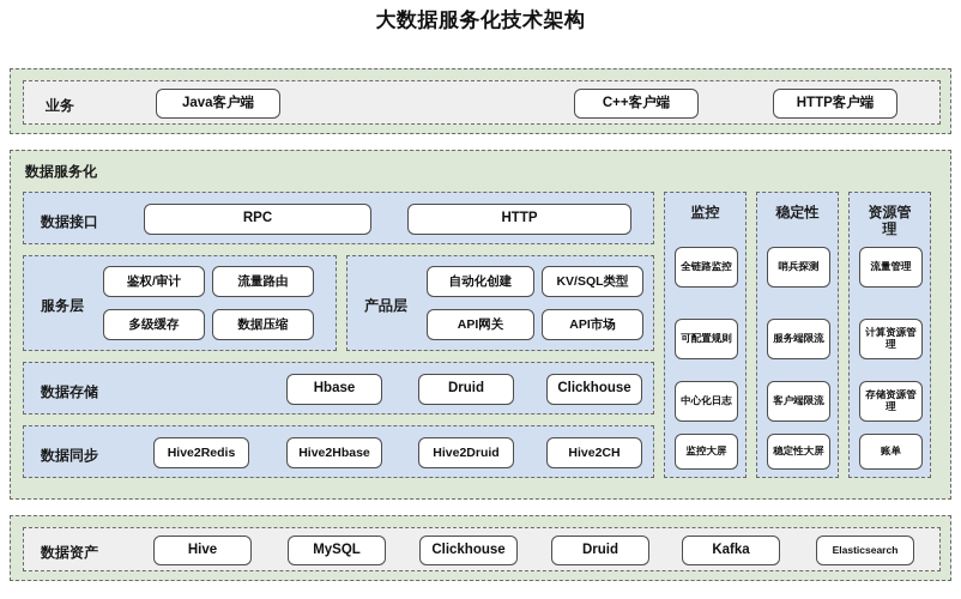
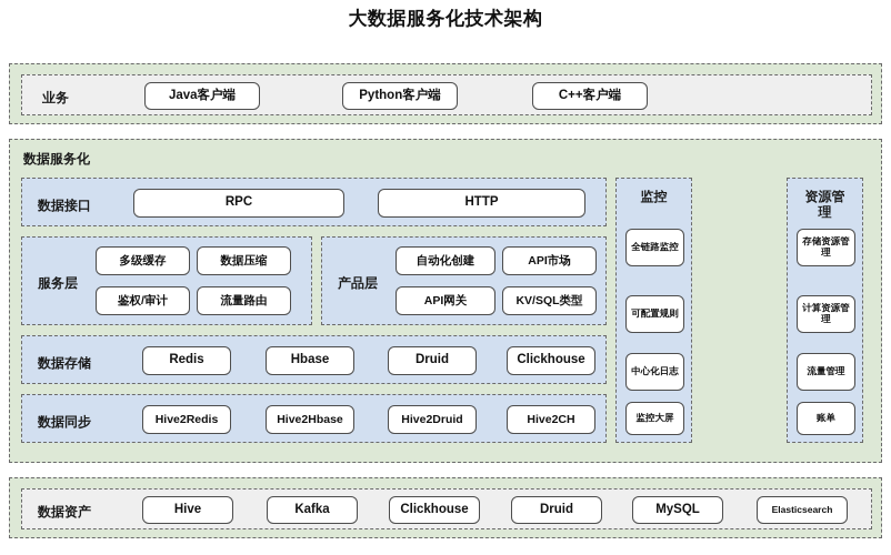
  大数据服务化技术架构
  业务
  Java客户端
+ Python客户端
  C++客户端
- HTTP客户端
  数据服务化
  数据接口
  RPC
  HTTP
  服务层
- 鉴权/审计
+ 多级缓存
- 流量路由
+ 数据压缩
- 多级缓存
+ 鉴权/审计
- 数据压缩
+ 流量路由
  产品层
  自动化创建
- KV/SQL类型
+ API市场
  API网关
- API市场
+ KV/SQL类型
  数据存储
+ Redis
  Hbase
  Druid
  Clickhouse
  数据同步
  Hive2Redis
  Hive2Hbase
  Hive2Druid
  Hive2CH
  监控
  全链路监控
  可配置规则
  中心化日志
  监控大屏
- 稳定性
- 哨兵探测
- 服务端限流
- 客户端限流
- 稳定性大屏
  资源管理
- 流量管理
+ 存储资源管理
  计算资源管理
- 存储资源管理
+ 流量管理
  账单
  数据资产
  Hive
- MySQL
+ Kafka
  Clickhouse
  Druid
- Kafka
+ MySQL
  Elasticsearch
